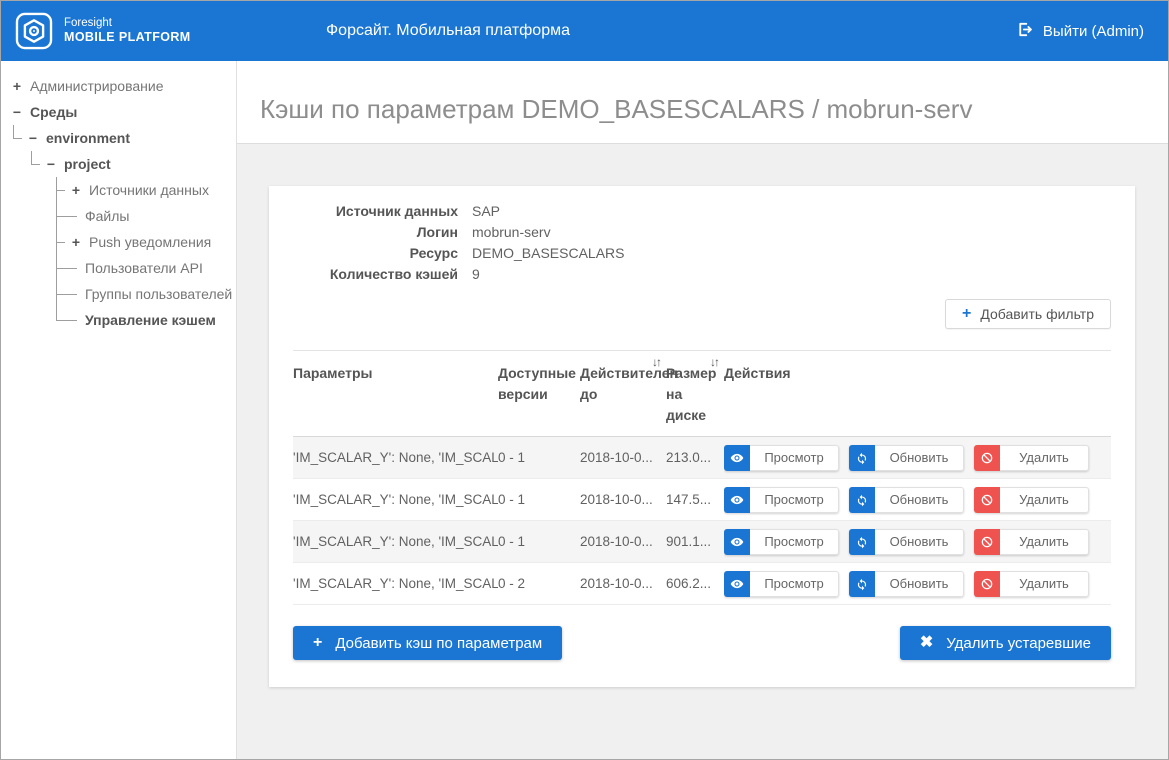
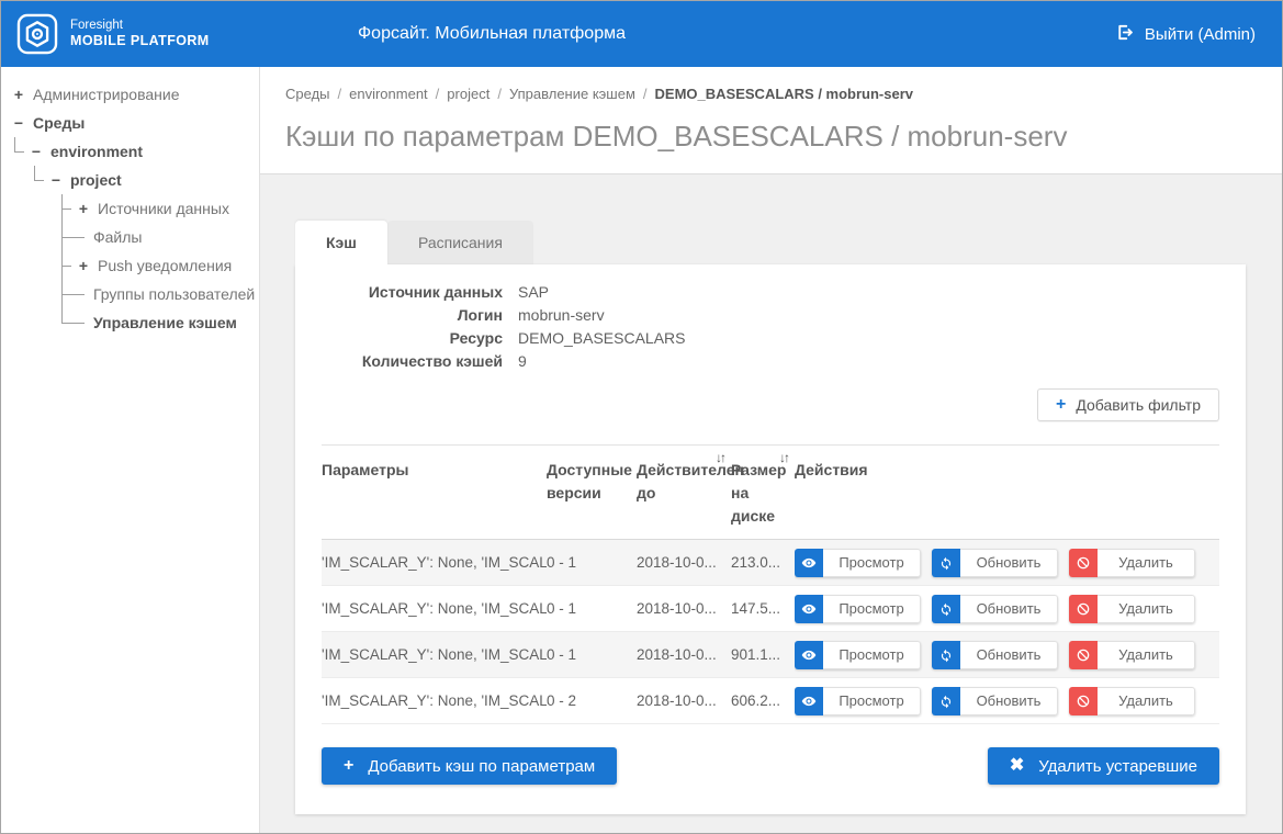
  Foresight
  MOBILE PLATFORM
  Форсайт. Мобильная платформа
  Выйти (Admin)
  +
  Администрирование
  −
  Среды
  −
  environment
  −
  project
  +
  Источники данных
  Файлы
  +
  Push уведомления
- Пользователи API
  Группы пользователей
  Управление кэшем
+ Среды / environment / project / Управление кэшем / DEMO_BASESCALARS / mobrun-serv
  Кэши по параметрам DEMO_BASESCALARS / mobrun-serv
+ Кэш
+ Расписания
  Источник данных
  SAP
  Логин
  mobrun-serv
  Ресурс
  DEMO_BASESCALARS
  Количество кэшей
  9
  +
  Добавить фильтр
  Параметры	Доступные версии	↓↑Действителен до	↓↑Размер на диске	Действия
  'IM_SCALAR_Y': None, 'IM_SCAL	0 - 1	2018-10-0...	213.0...	Просмотр Обновить Удалить
  'IM_SCALAR_Y': None, 'IM_SCAL	0 - 1	2018-10-0...	147.5...	Просмотр Обновить Удалить
  'IM_SCALAR_Y': None, 'IM_SCAL	0 - 1	2018-10-0...	901.1...	Просмотр Обновить Удалить
  'IM_SCALAR_Y': None, 'IM_SCAL	0 - 2	2018-10-0...	606.2...	Просмотр Обновить Удалить
  +
  Добавить кэш по параметрам
  ✖
  Удалить устаревшие
